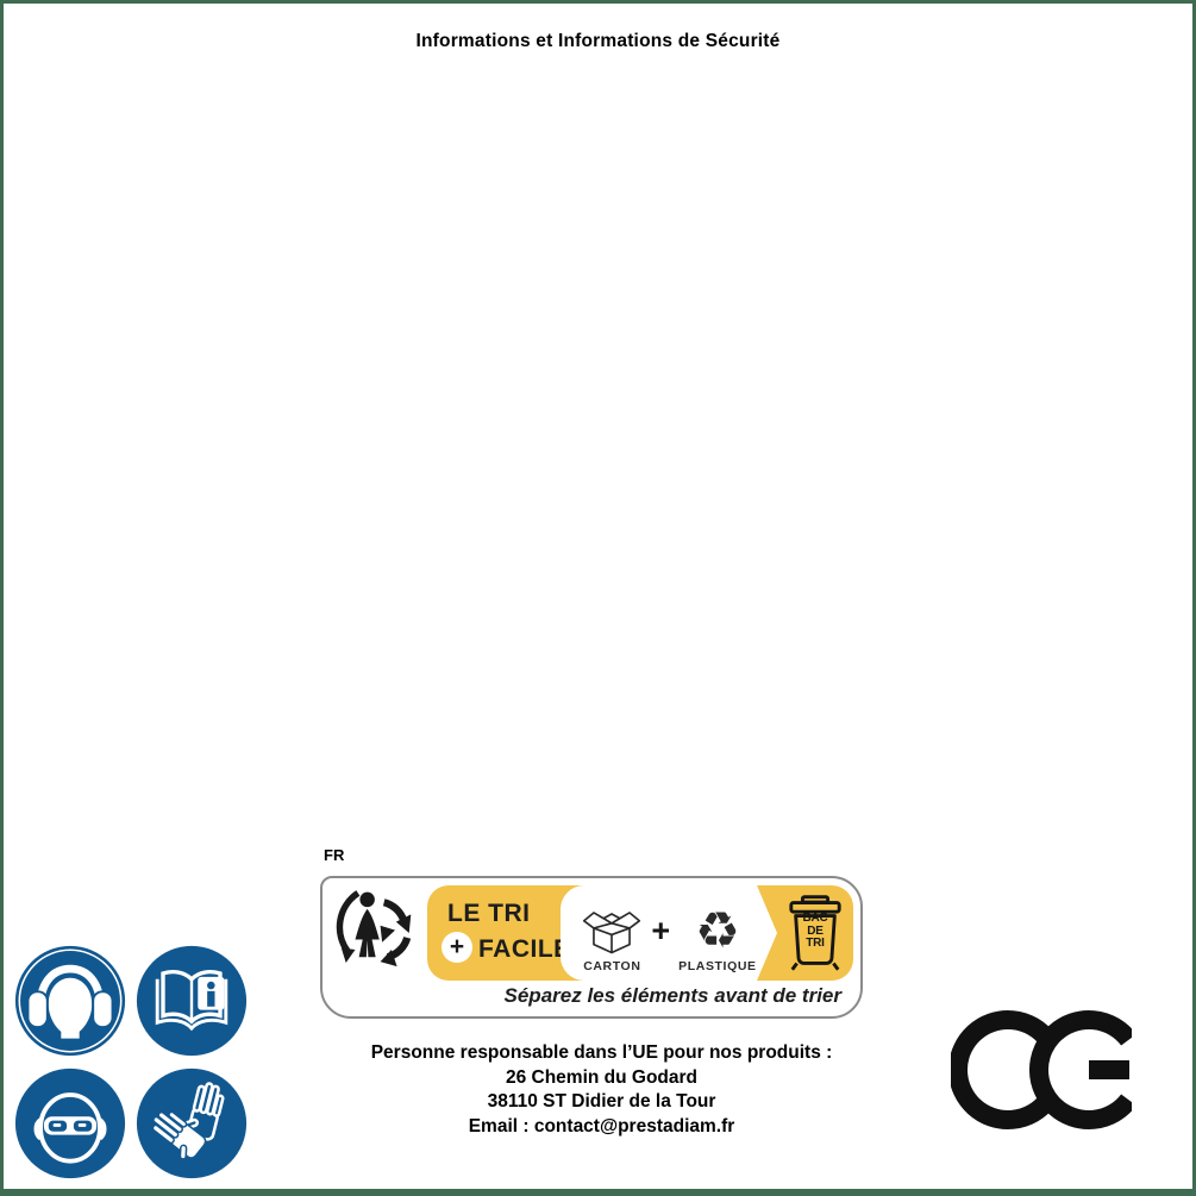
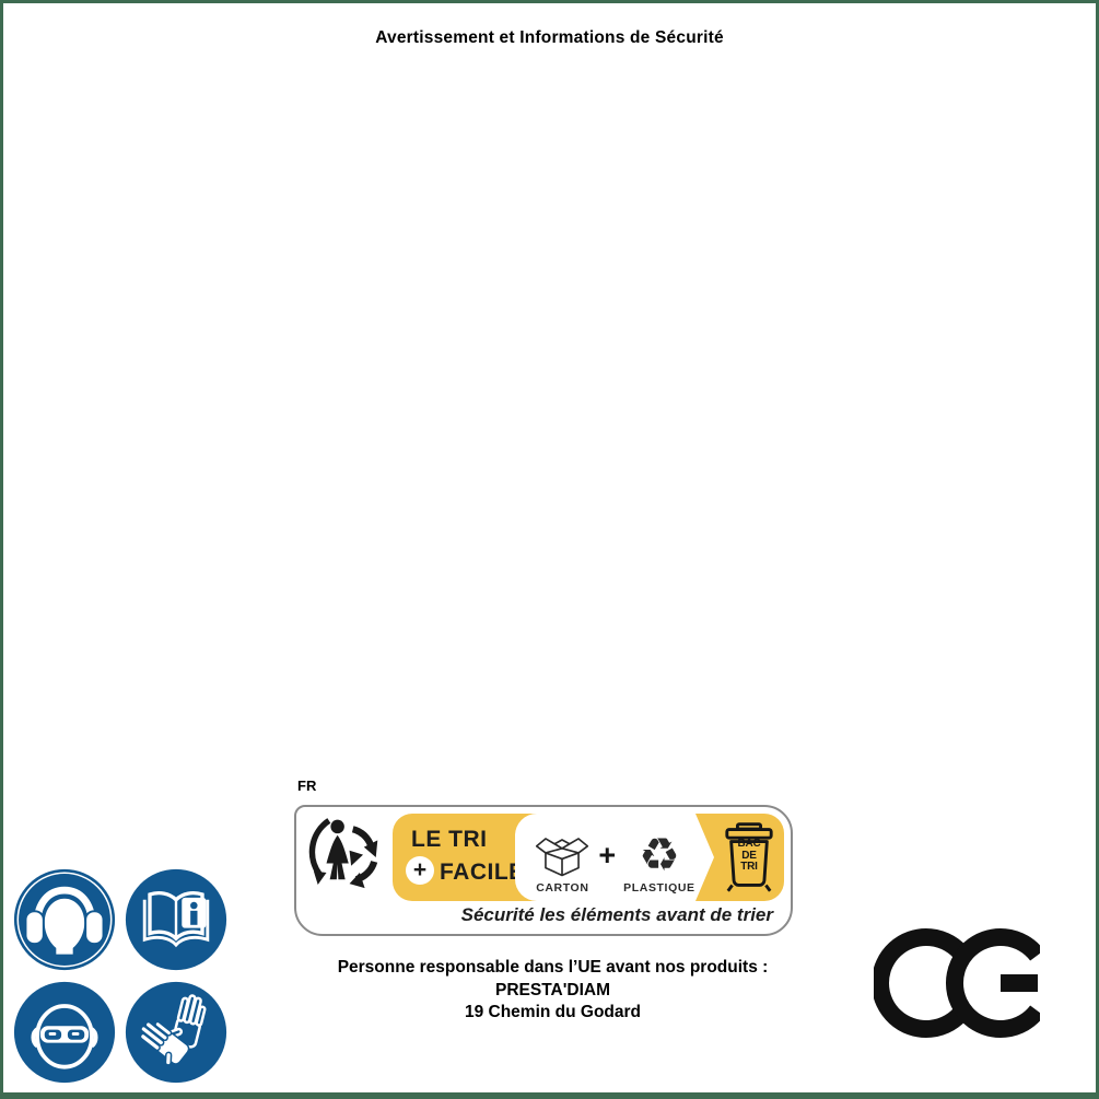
- Informations et Informations de Sécurité
+ Avertissement et Informations de Sécurité
  FR
  LE TRI
  +
  FACIL
  CARTON
  +
  ♻
  PLASTIQUE
  BAC
  DE
  TRI
- Séparez les éléments avant de trier
+ Sécurité les éléments avant de trier
- Personne responsable dans l’UE pour nos produits :
+ Personne responsable dans l’UE avant nos produits :
+ PRESTA'DIAM
- 26 Chemin du Godard
+ 19 Chemin du Godard
- 38110 ST Didier de la Tour
- Email : contact@prestadiam.fr
